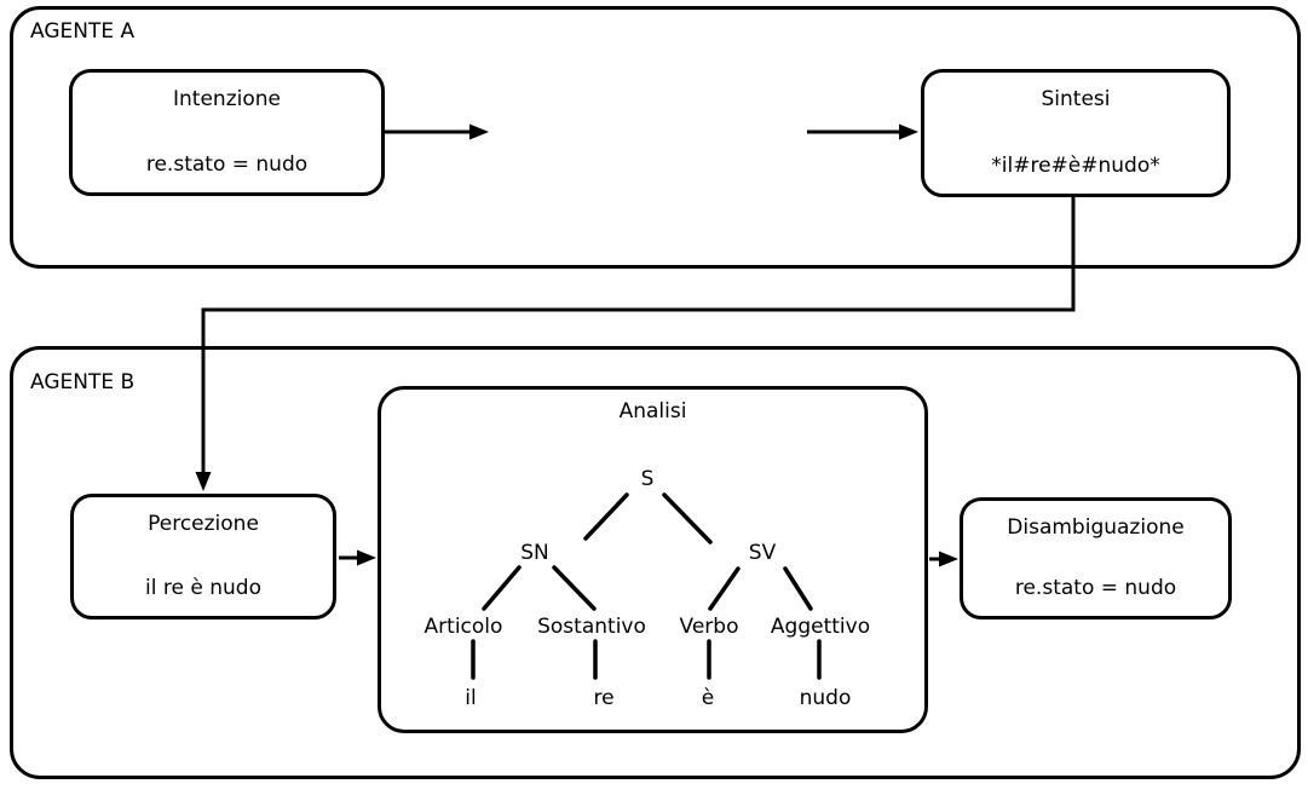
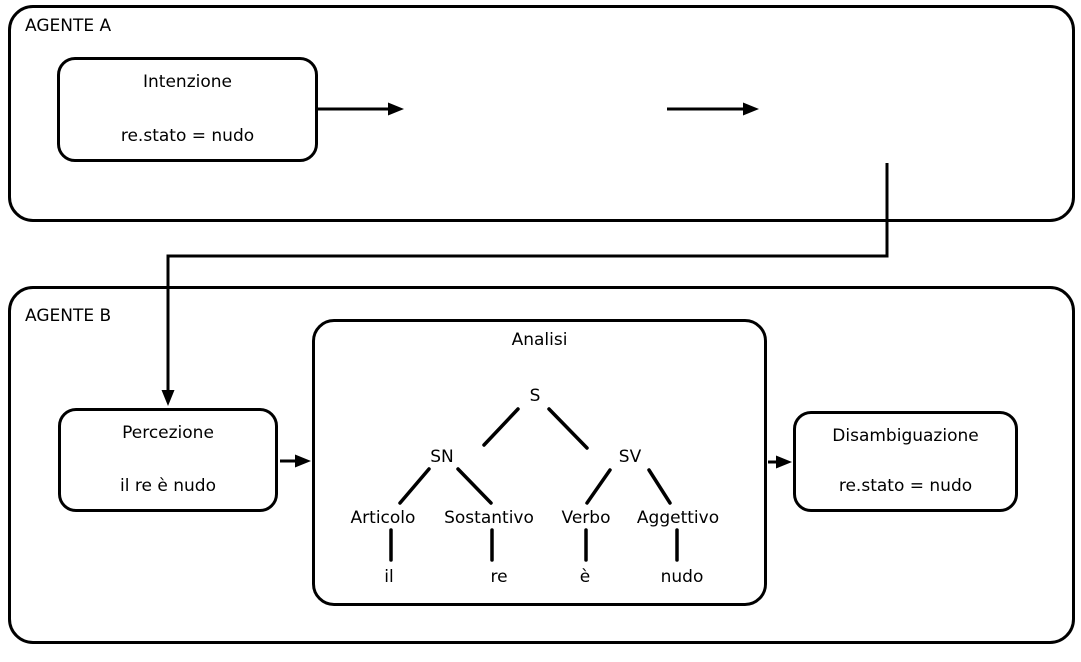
  AGENTE A
  Intenzione
  re.stato = nudo
- Sintesi
- *il#re#è#nudo*
  AGENTE B
  Percezione
  il re è nudo
  Analisi
  S
  SN
  SV
  Articolo
  Sostantivo
  Verbo
  Aggettivo
  il
  re
  è
  nudo
  Disambiguazione
  re.stato = nudo
